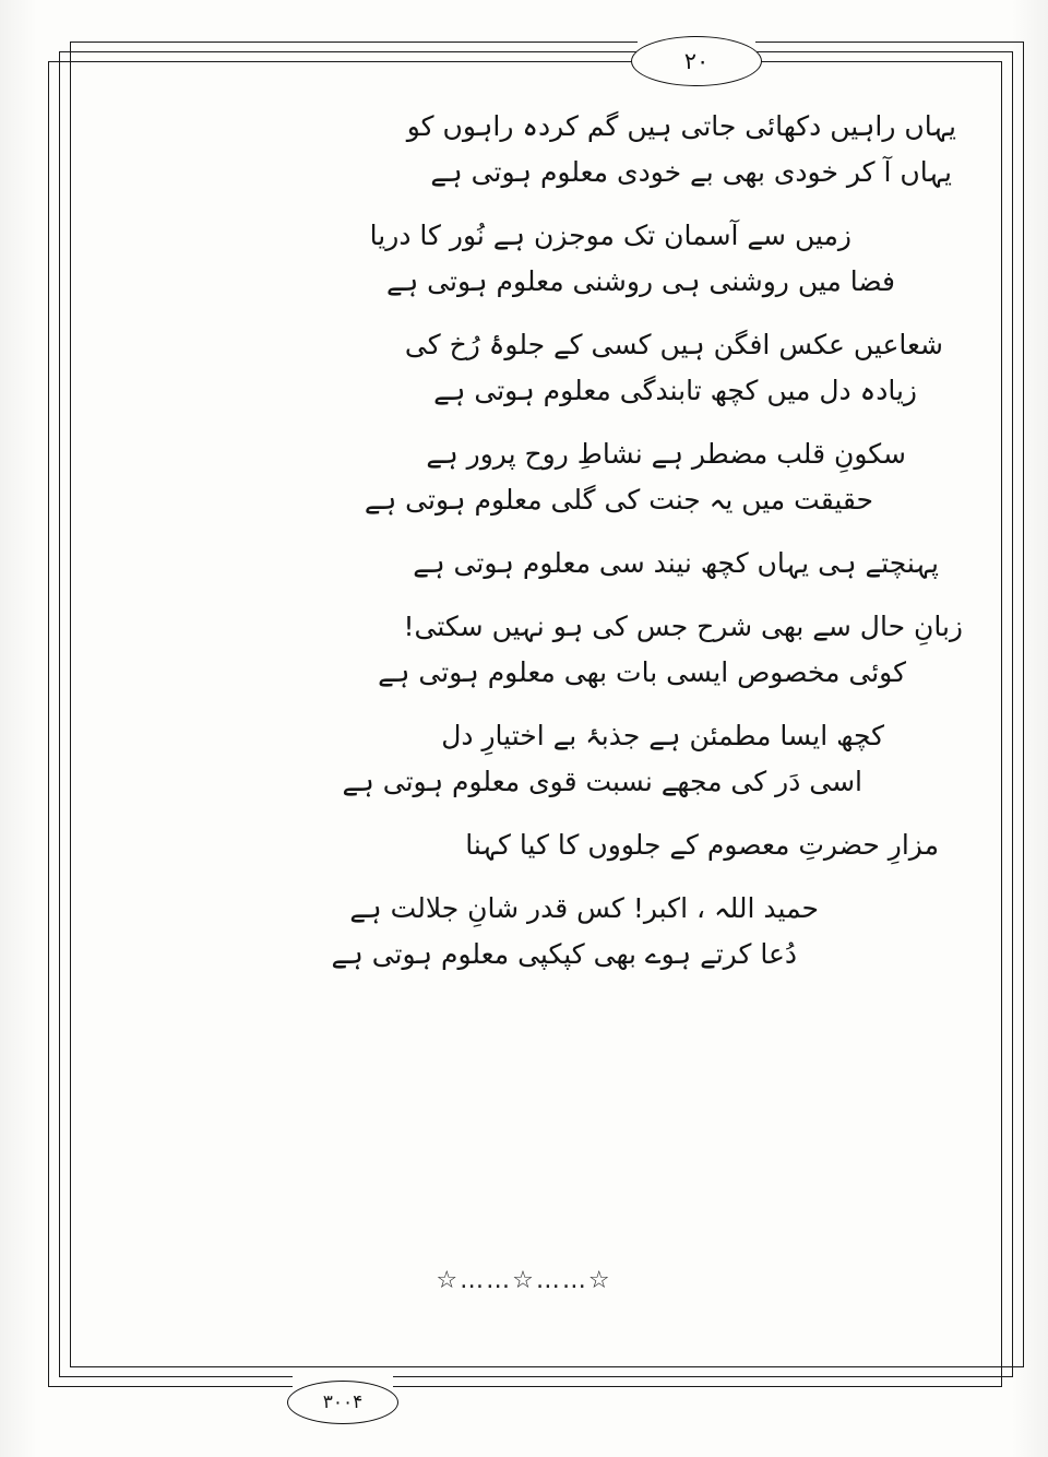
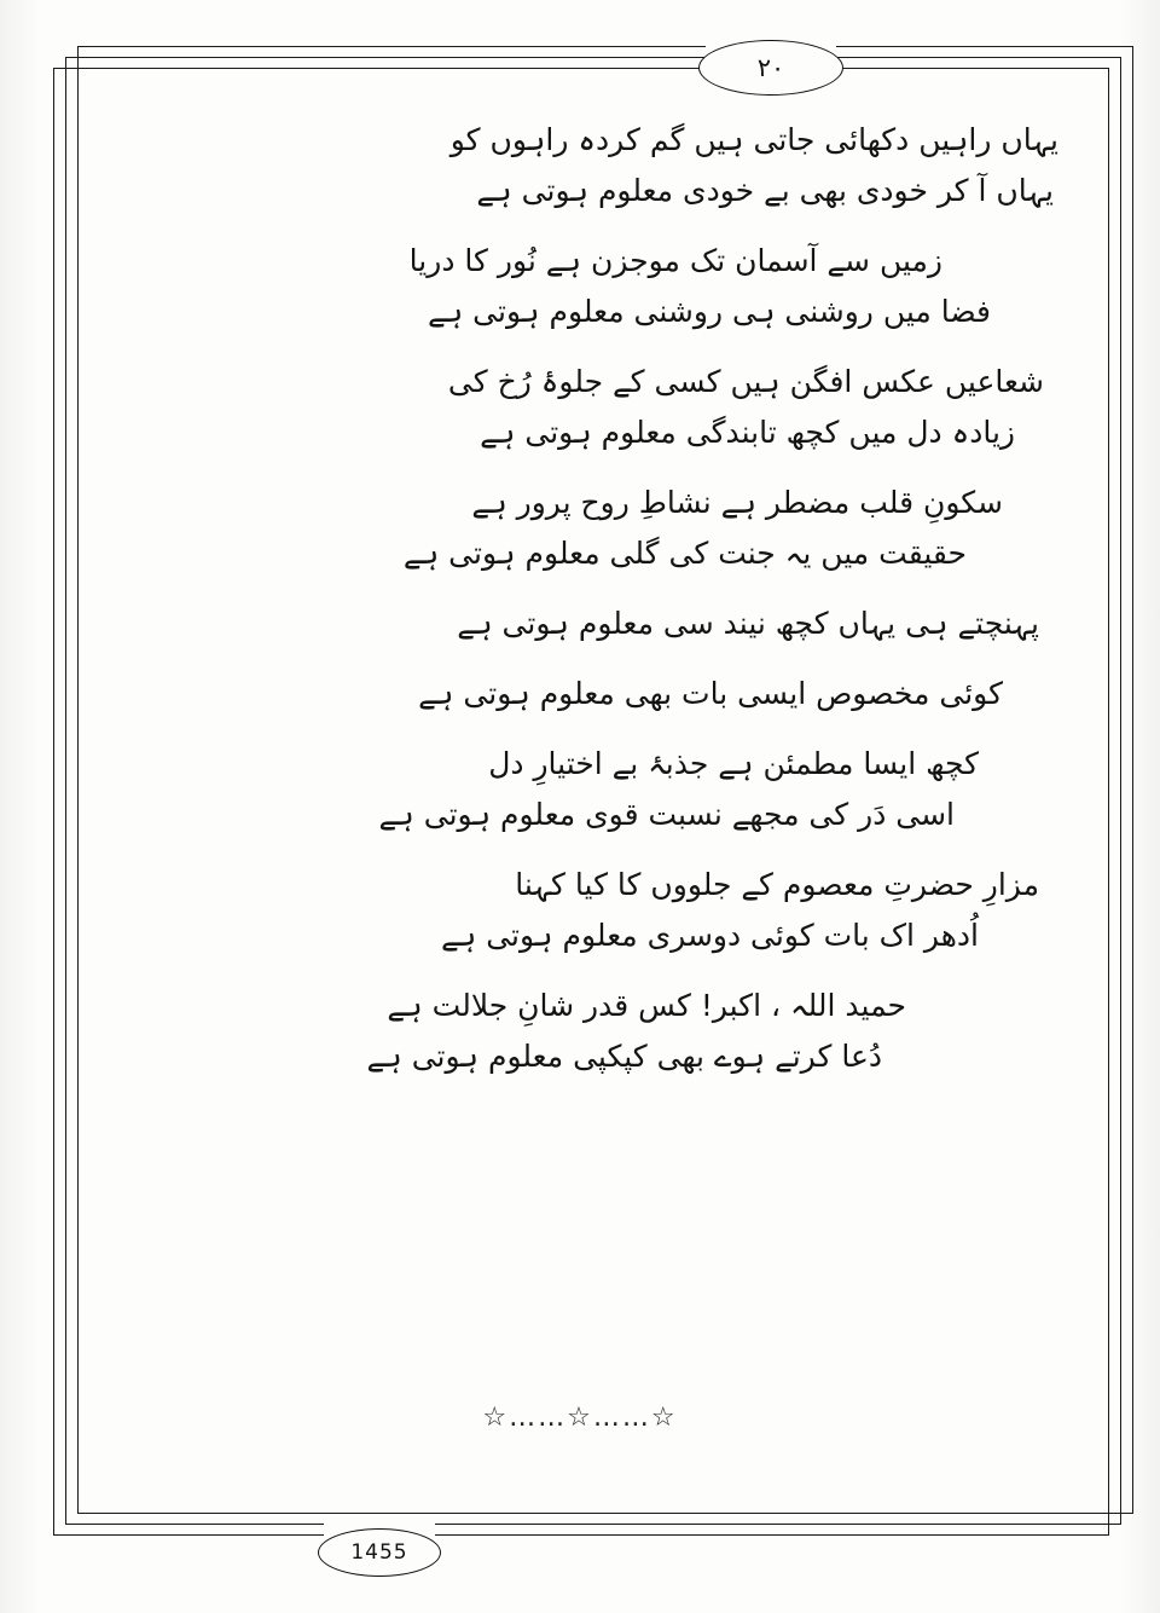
  ۲۰
- ۳۰۰۴
+ 1455
  یہاں راہیں دکھائی جاتی ہیں گم کردہ راہوں کو
  یہاں آ کر خودی بھی بے خودی معلوم ہوتی ہے
  زمیں سے آسمان تک موجزن ہے نُور کا دریا
  فضا میں روشنی ہی روشنی معلوم ہوتی ہے
  شعاعیں عکس افگن ہیں کسی کے جلوۂ رُخ کی
  زیادہ دل میں کچھ تابندگی معلوم ہوتی ہے
  سکونِ قلب مضطر ہے نشاطِ روح پرور ہے
  حقیقت میں یہ جنت کی گلی معلوم ہوتی ہے
  پہنچتے ہی یہاں کچھ نیند سی معلوم ہوتی ہے
- زبانِ حال سے بھی شرح جس کی ہو نہیں سکتی!
  کوئی مخصوص ایسی بات بھی معلوم ہوتی ہے
  کچھ ایسا مطمئن ہے جذبۂ بے اختیارِ دل
  اسی دَر کی مجھے نسبت قوی معلوم ہوتی ہے
  مزارِ حضرتِ معصوم کے جلووں کا کیا کہنا
+ اُدھر اک بات کوئی دوسری معلوم ہوتی ہے
  حمید اللہ ، اکبر! کس قدر شانِ جلالت ہے
  دُعا کرتے ہوے بھی کپکپی معلوم ہوتی ہے
  ☆……☆……☆
